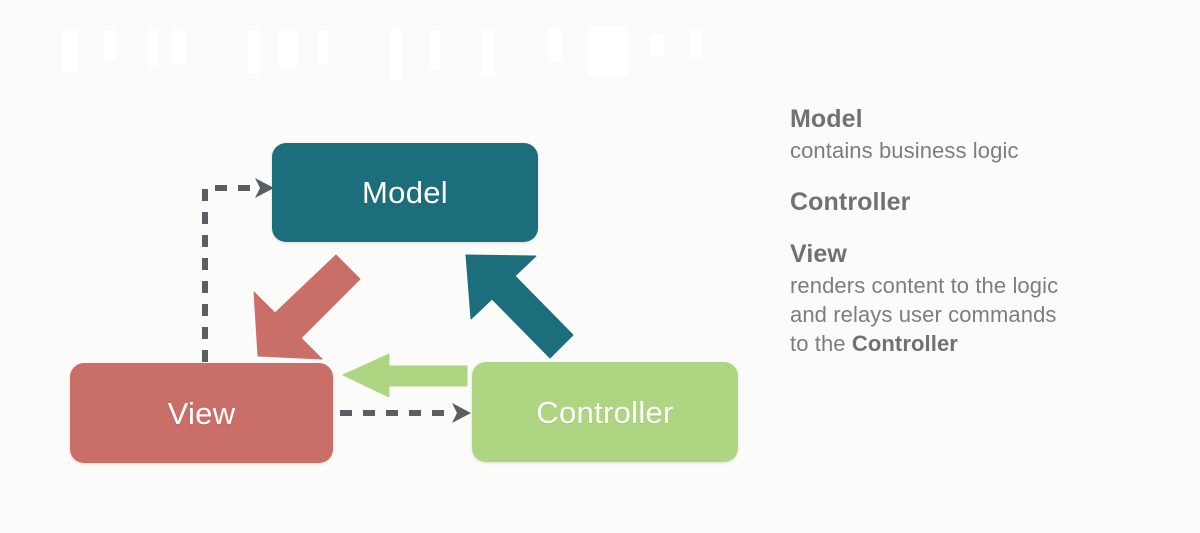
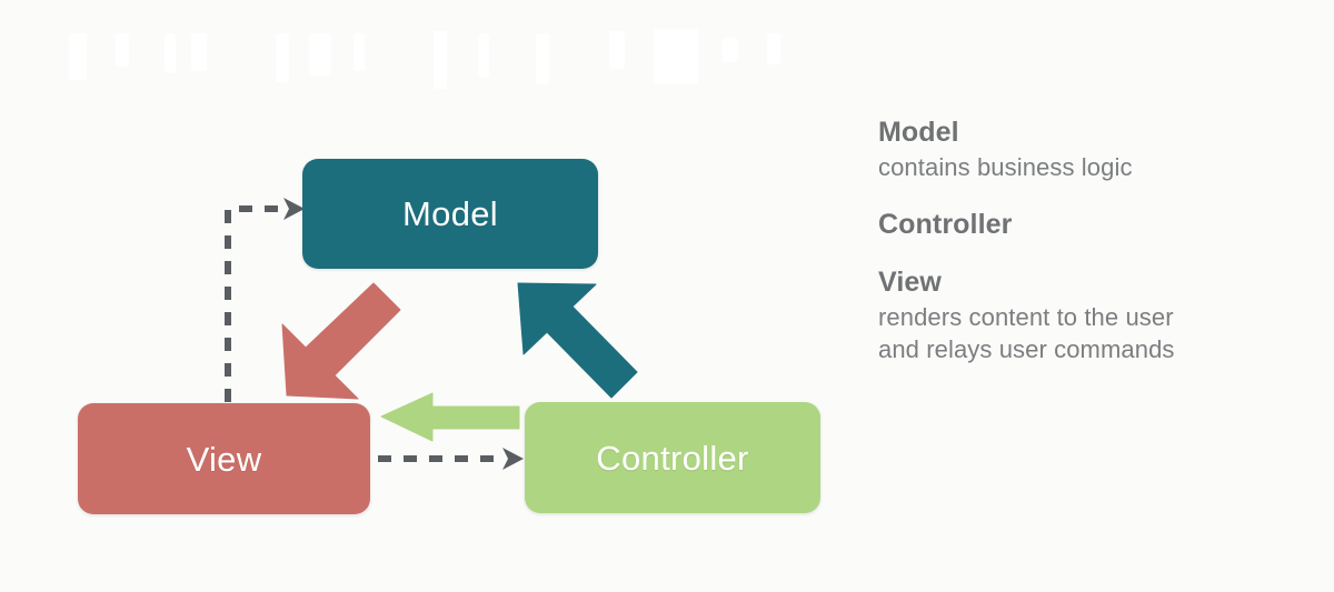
  Model
  View
  Controller
  Model
  contains business logic
  Controller
  View
- renders content to the logic
+ renders content to the user
  and relays user commands
- to the Controller
